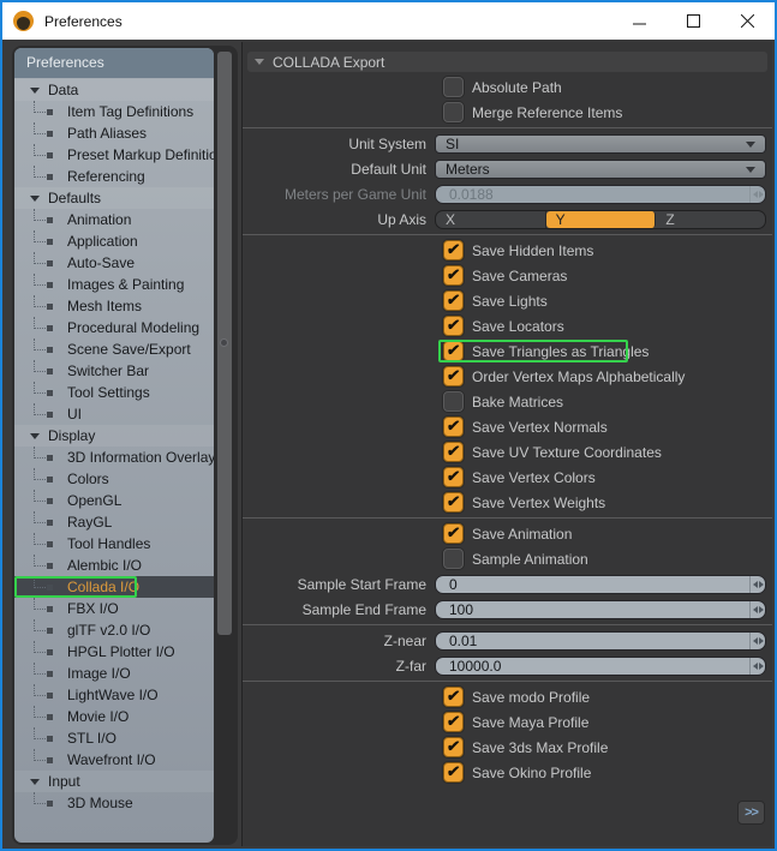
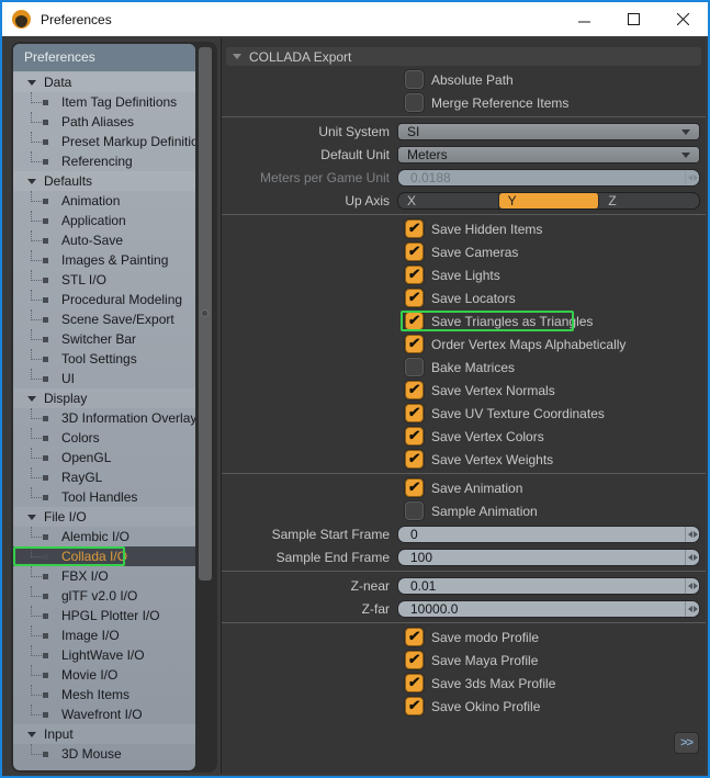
  Preferences
  Preferences
  Data
  Item Tag Definitions
  Path Aliases
  Preset Markup Definitio
  Referencing
  Defaults
  Animation
  Application
  Auto-Save
  Images & Painting
- Mesh Items
+ STL I/O
  Procedural Modeling
  Scene Save/Export
  Switcher Bar
  Tool Settings
  UI
  Display
  3D Information Overlay
  Colors
  OpenGL
  RayGL
  Tool Handles
+ File I/O
  Alembic I/O
  Collada I/O
  FBX I/O
  glTF v2.0 I/O
  HPGL Plotter I/O
  Image I/O
  LightWave I/O
  Movie I/O
- STL I/O
+ Mesh Items
  Wavefront I/O
  Input
  3D Mouse
  COLLADA Export
  Absolute Path
  Merge Reference Items
  Unit System
  SI
  Default Unit
  Meters
  Meters per Game Unit
  0.0188
  Up Axis
  X
  Y
  Z
  Save Hidden Items
  Save Cameras
  Save Lights
  Save Locators
  Save Triangles as Triangles
  Order Vertex Maps Alphabetically
  Bake Matrices
  Save Vertex Normals
  Save UV Texture Coordinates
  Save Vertex Colors
  Save Vertex Weights
  Save Animation
  Sample Animation
  Sample Start Frame
  0
  Sample End Frame
  100
  Z-near
  0.01
  Z-far
  10000.0
  Save modo Profile
  Save Maya Profile
  Save 3ds Max Profile
  Save Okino Profile
  >>
